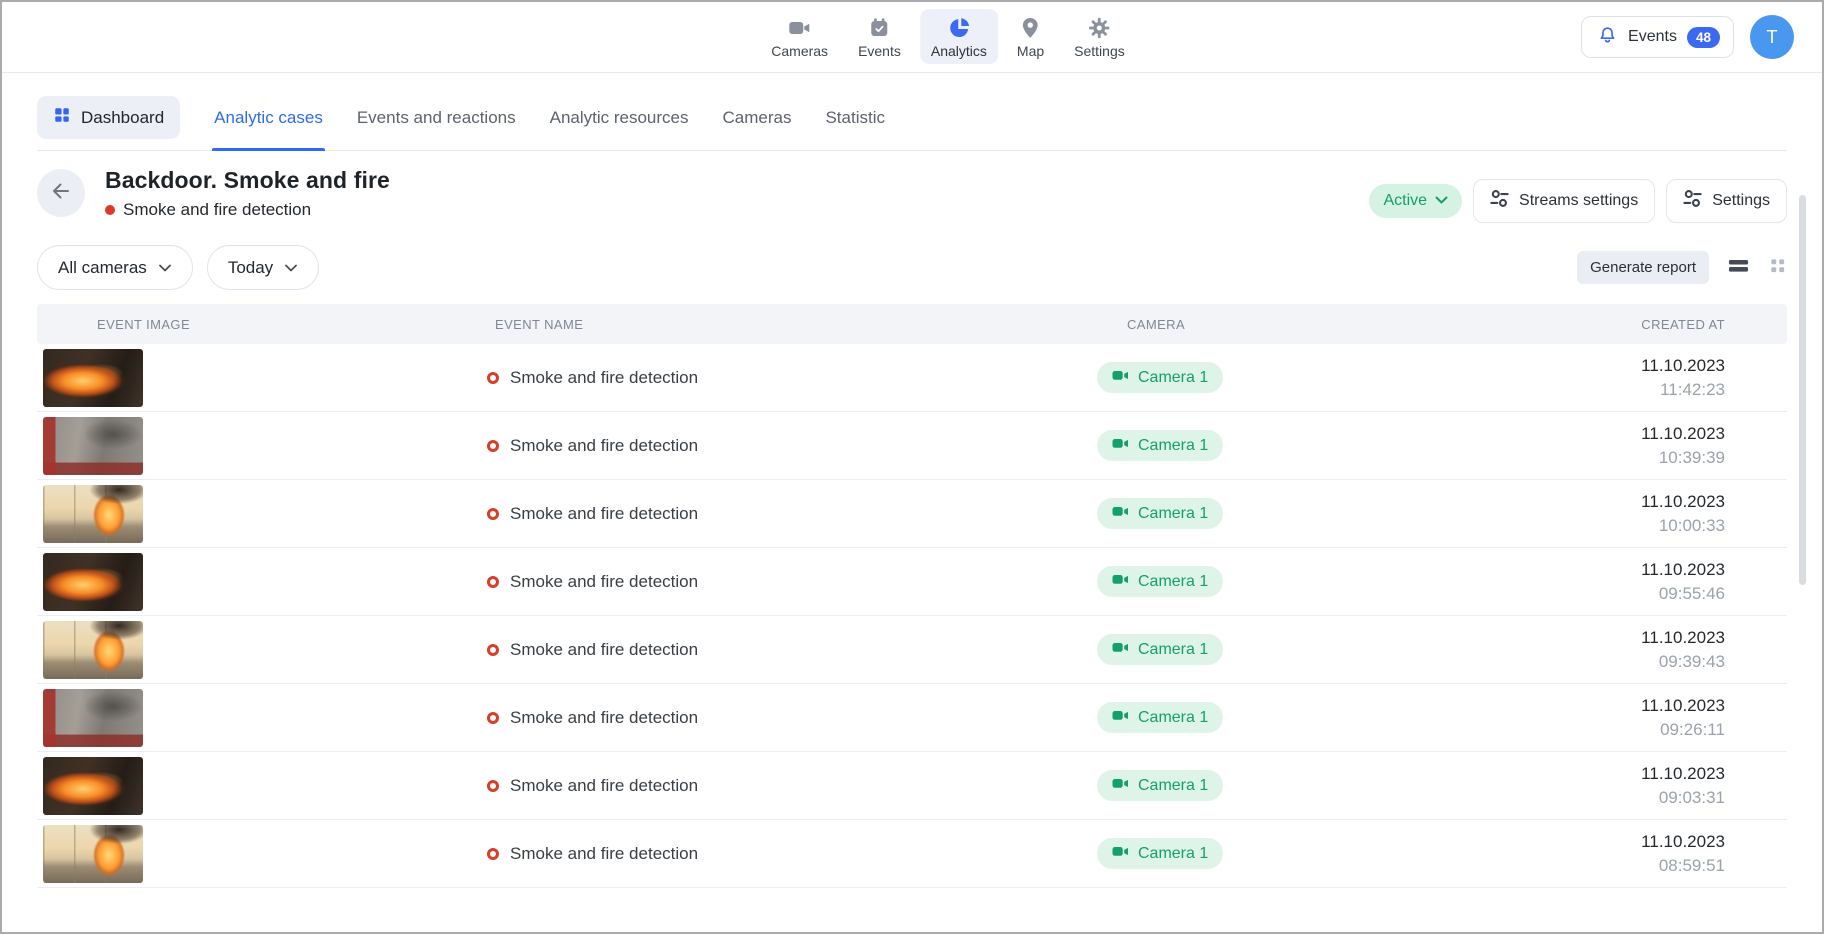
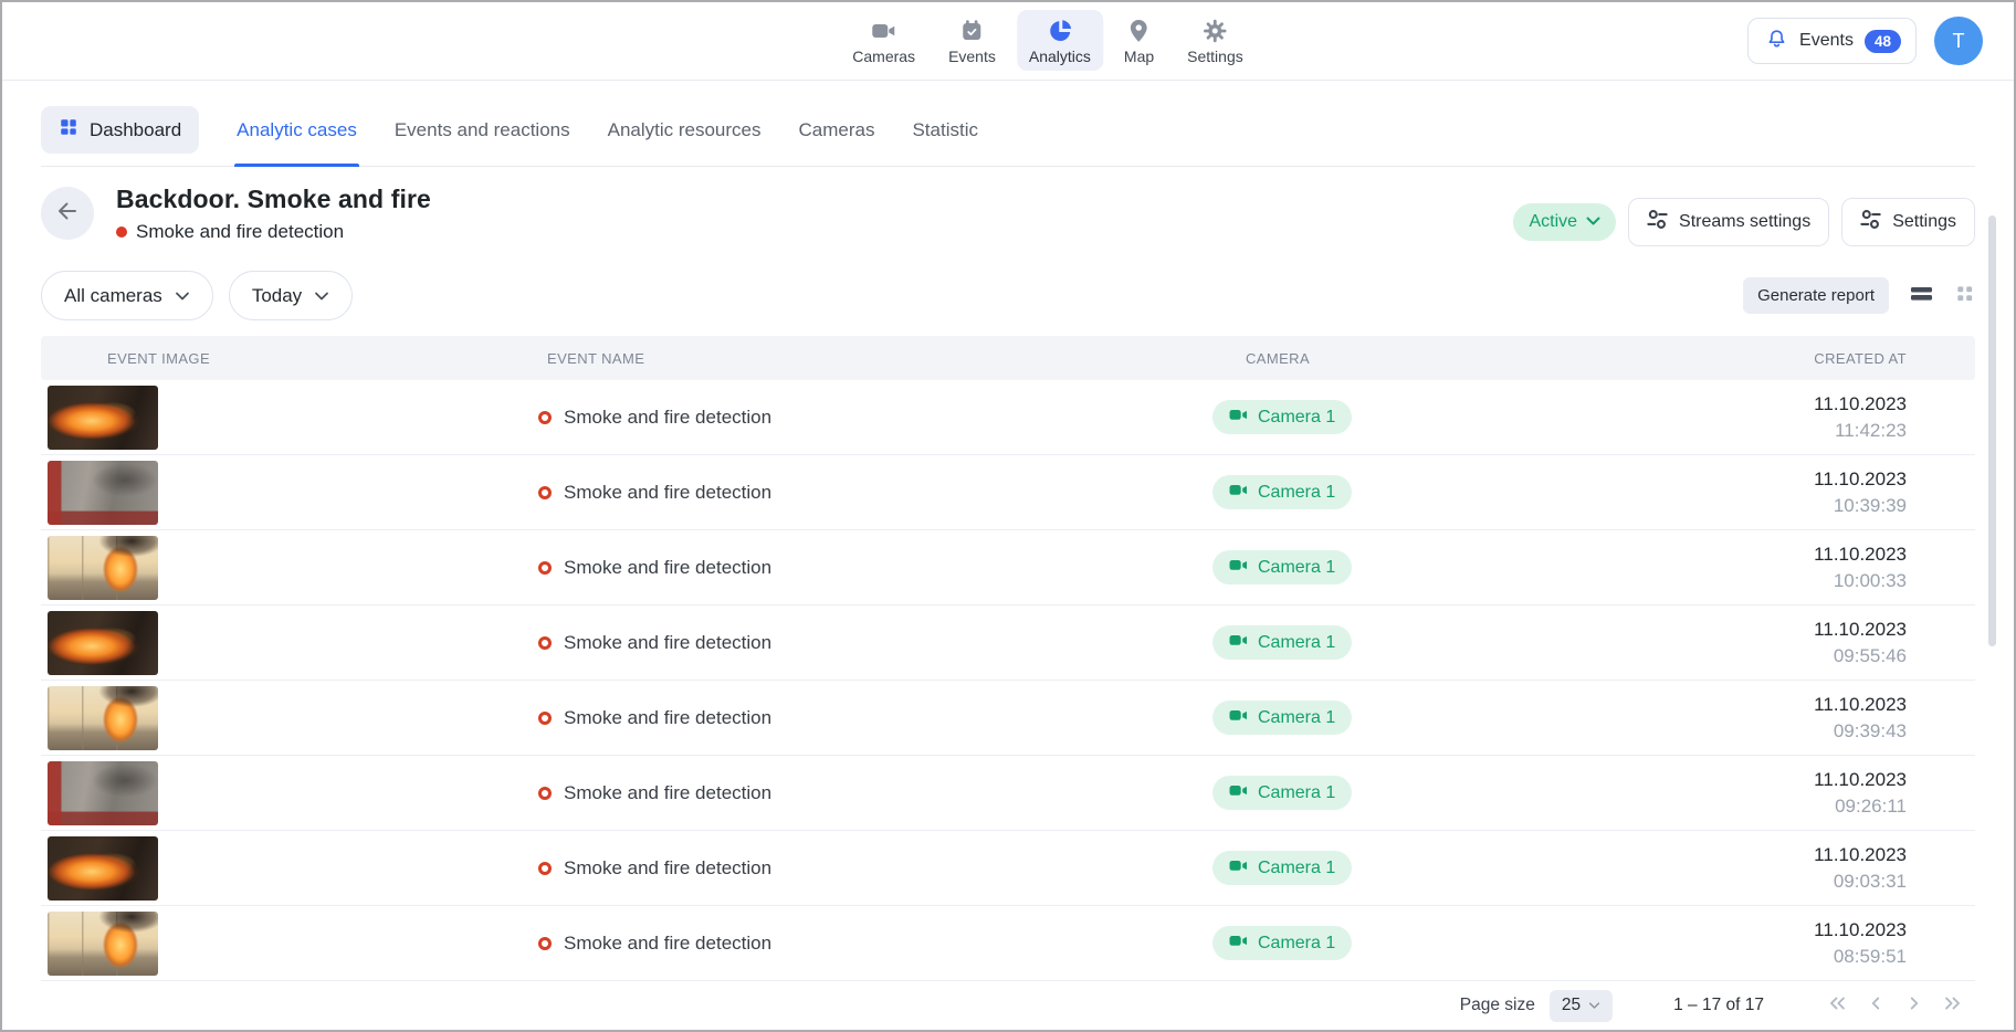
  Cameras
  Events
  Analytics
  Map
  Settings
  Events
  48
  T
  Dashboard
  Analytic cases
  Events and reactions
  Analytic resources
  Cameras
  Statistic
  Backdoor. Smoke and fire
  Smoke and fire detection
  Active
  Streams settings
  Settings
  All cameras
  Today
  Generate report
  EVENT IMAGE
  EVENT NAME
  CAMERA
  CREATED AT
  Smoke and fire detection
  Camera 1
  11.10.2023
  11:42:23
  Smoke and fire detection
  Camera 1
  11.10.2023
  10:39:39
  Smoke and fire detection
  Camera 1
  11.10.2023
  10:00:33
  Smoke and fire detection
  Camera 1
  11.10.2023
  09:55:46
  Smoke and fire detection
  Camera 1
  11.10.2023
  09:39:43
  Smoke and fire detection
  Camera 1
  11.10.2023
  09:26:11
  Smoke and fire detection
  Camera 1
  11.10.2023
  09:03:31
  Smoke and fire detection
  Camera 1
  11.10.2023
  08:59:51
+ Page size
+ 25
+ 1 – 17 of 17
